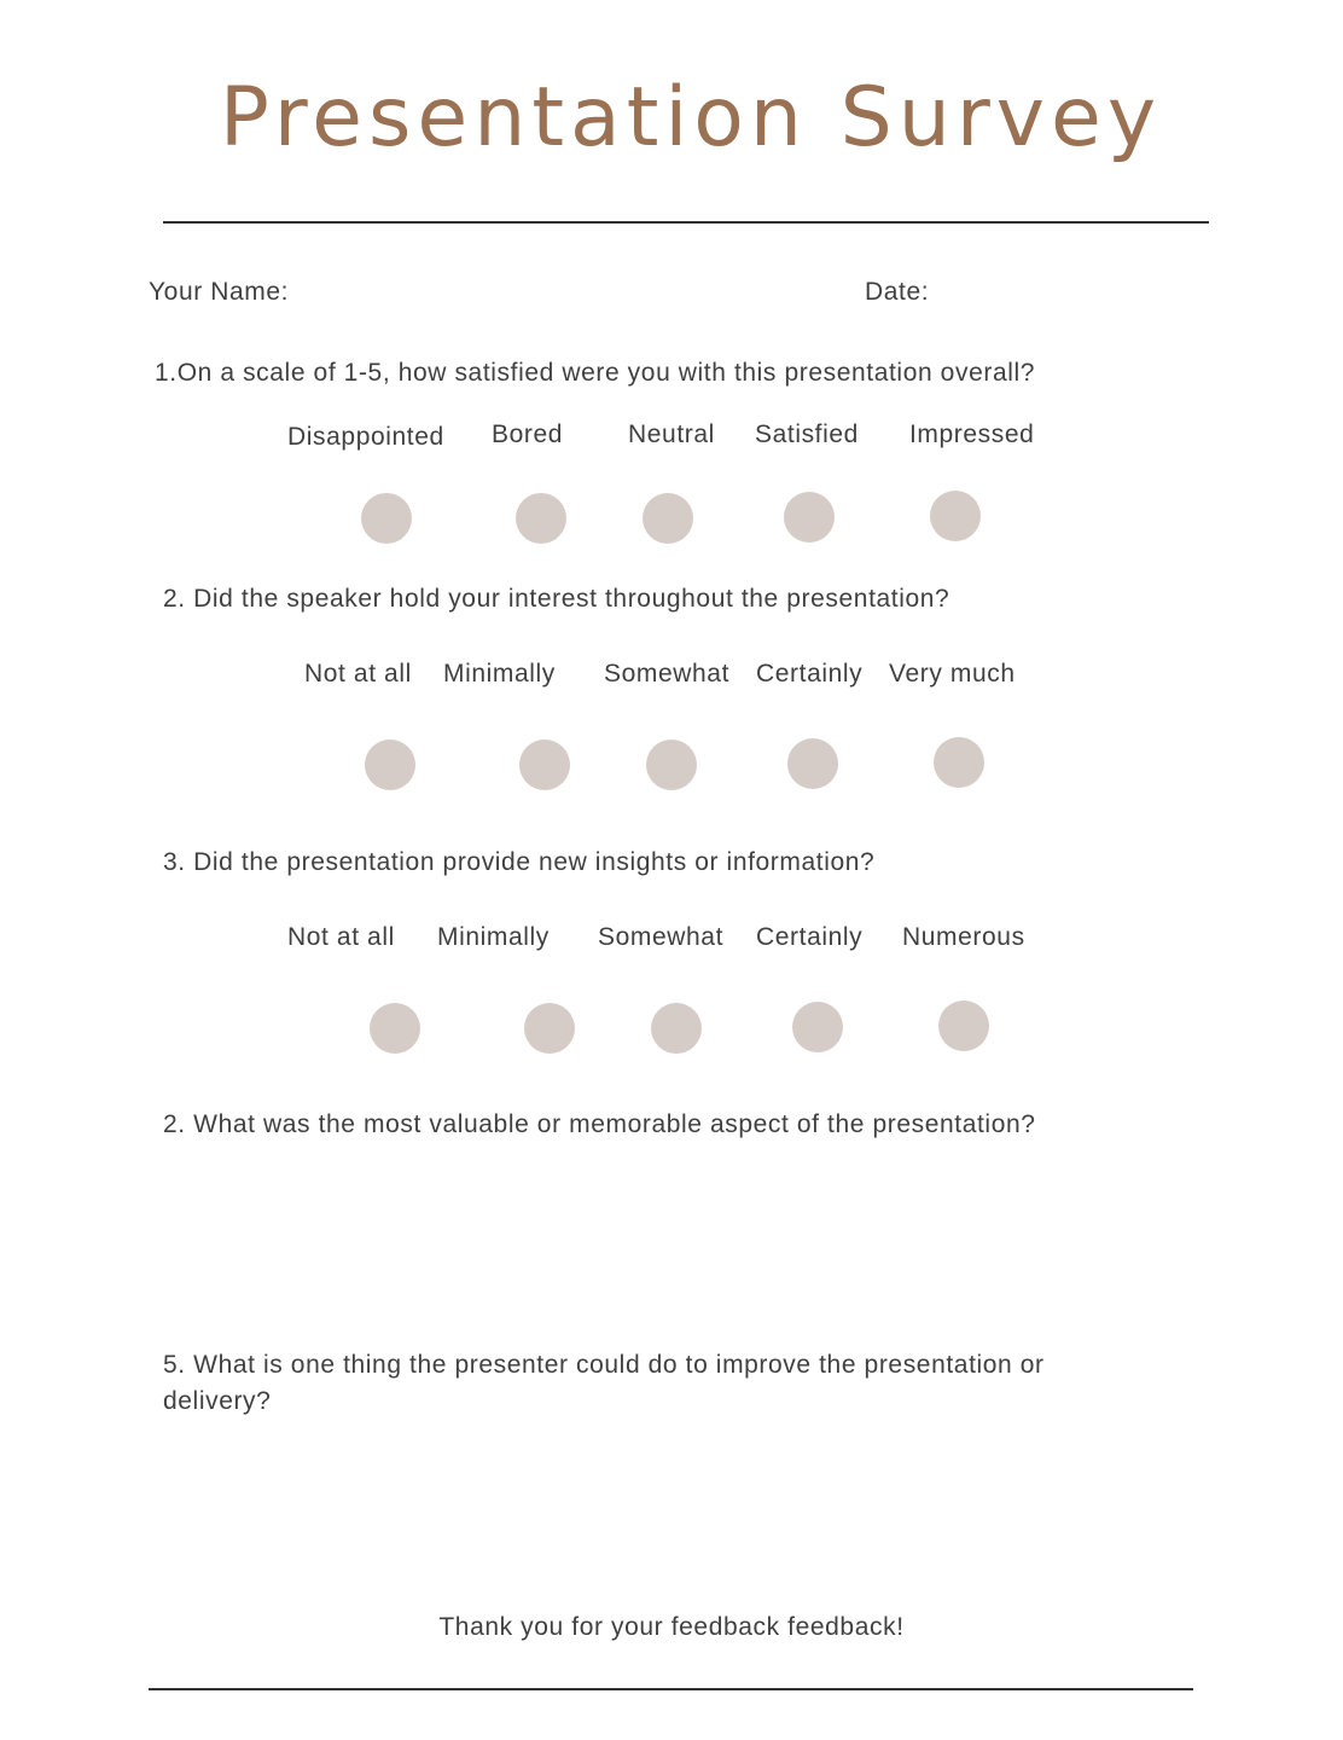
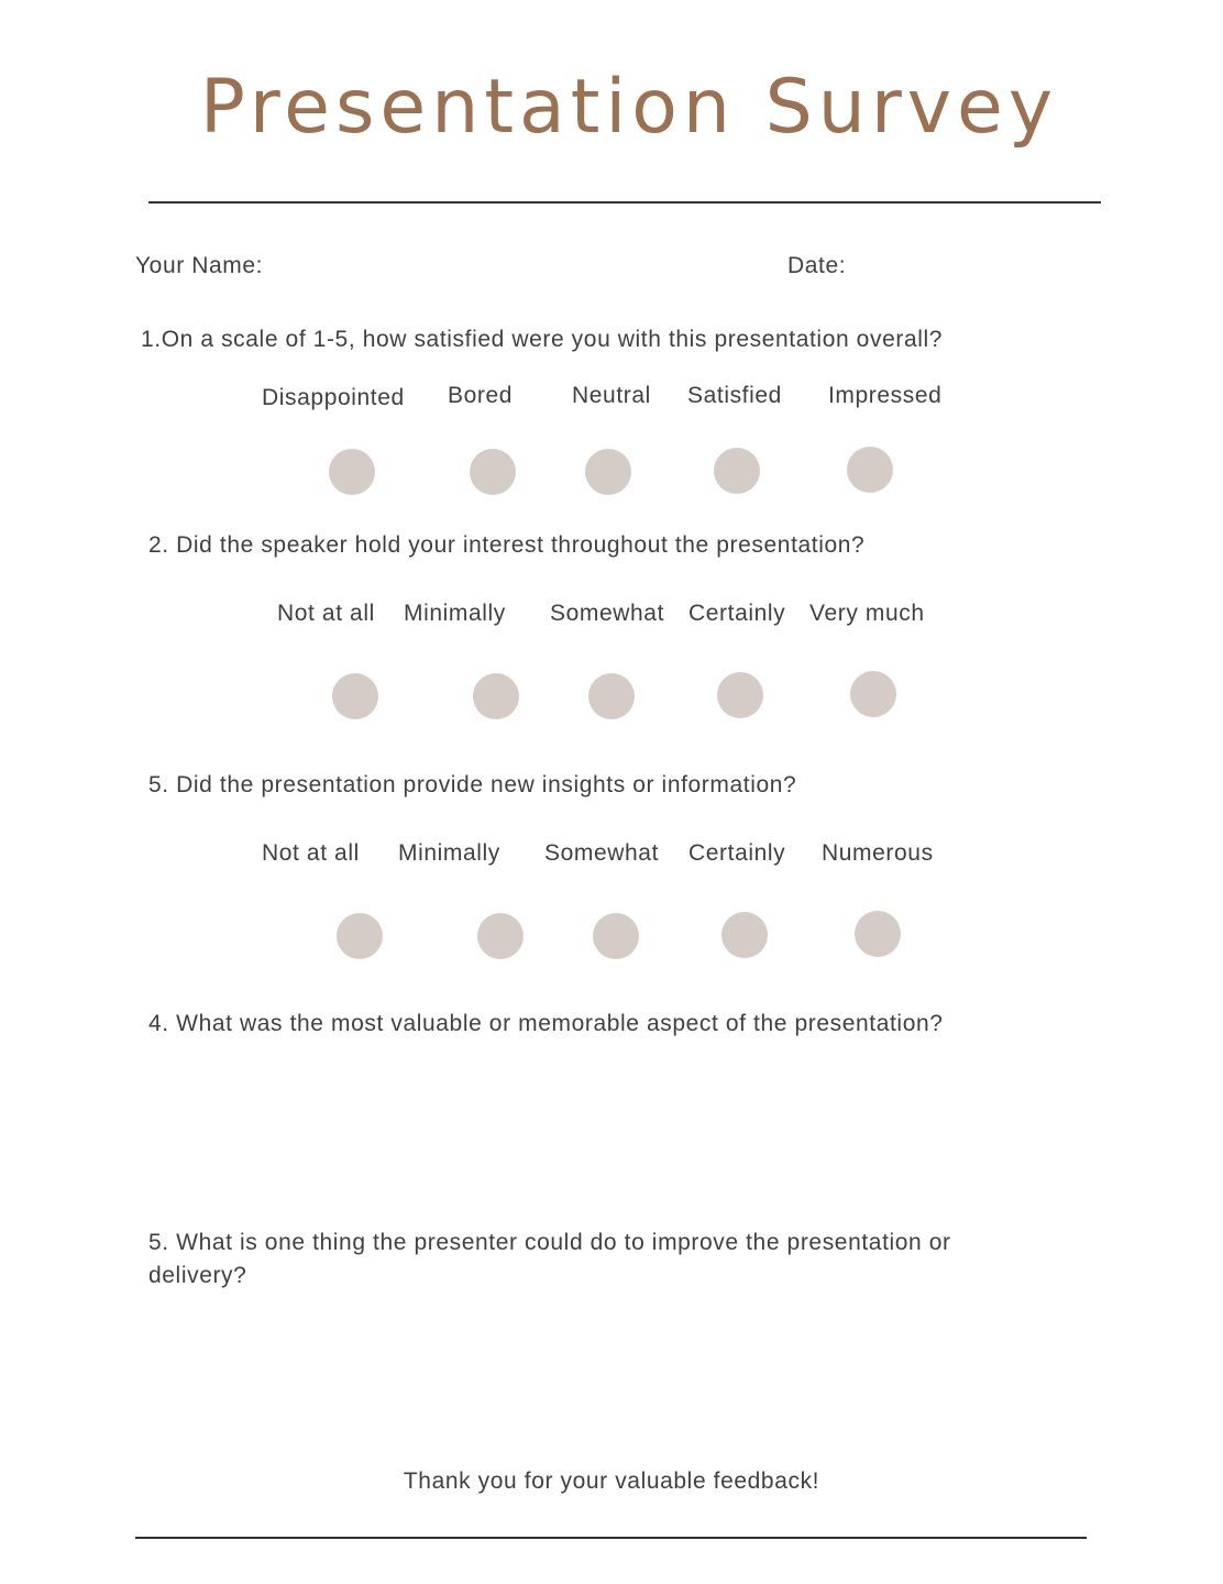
  Presentation Survey
  Your Name:
  Date:
  1.On a scale of 1-5, how satisfied were you with this presentation overall?
  Disappointed
  Bored
  Neutral
  Satisfied
  Impressed
  2. Did the speaker hold your interest throughout the presentation?
  Not at all
  Minimally
  Somewhat
  Certainly
  Very much
- 3. Did the presentation provide new insights or information?
+ 5. Did the presentation provide new insights or information?
  Not at all
  Minimally
  Somewhat
  Certainly
  Numerous
- 2. What was the most valuable or memorable aspect of the presentation?
+ 4. What was the most valuable or memorable aspect of the presentation?
  5. What is one thing the presenter could do to improve the presentation or
  delivery?
- Thank you for your feedback feedback!
+ Thank you for your valuable feedback!
